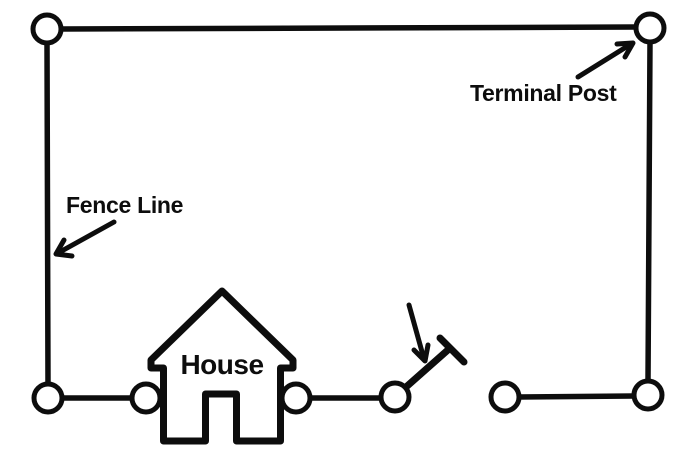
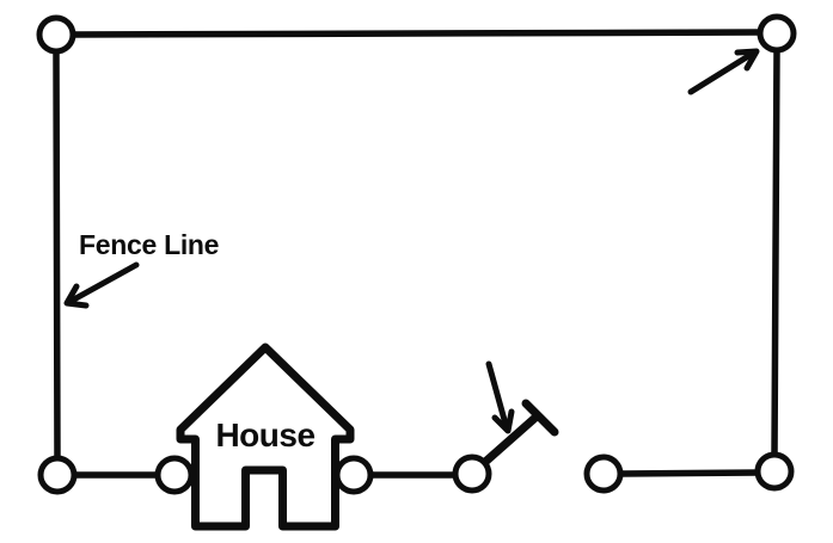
  House
- Terminal Post
  Fence Line
